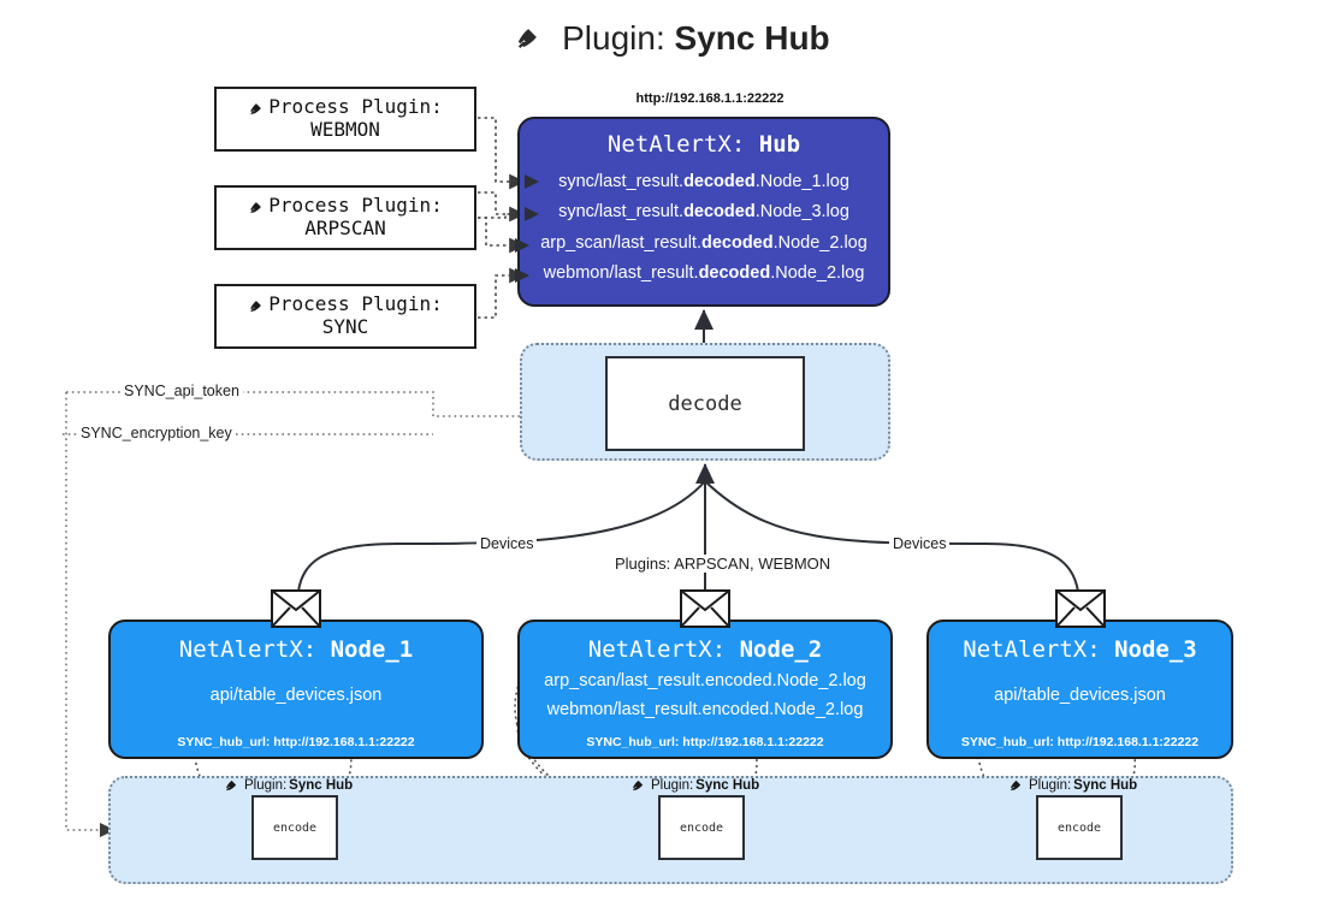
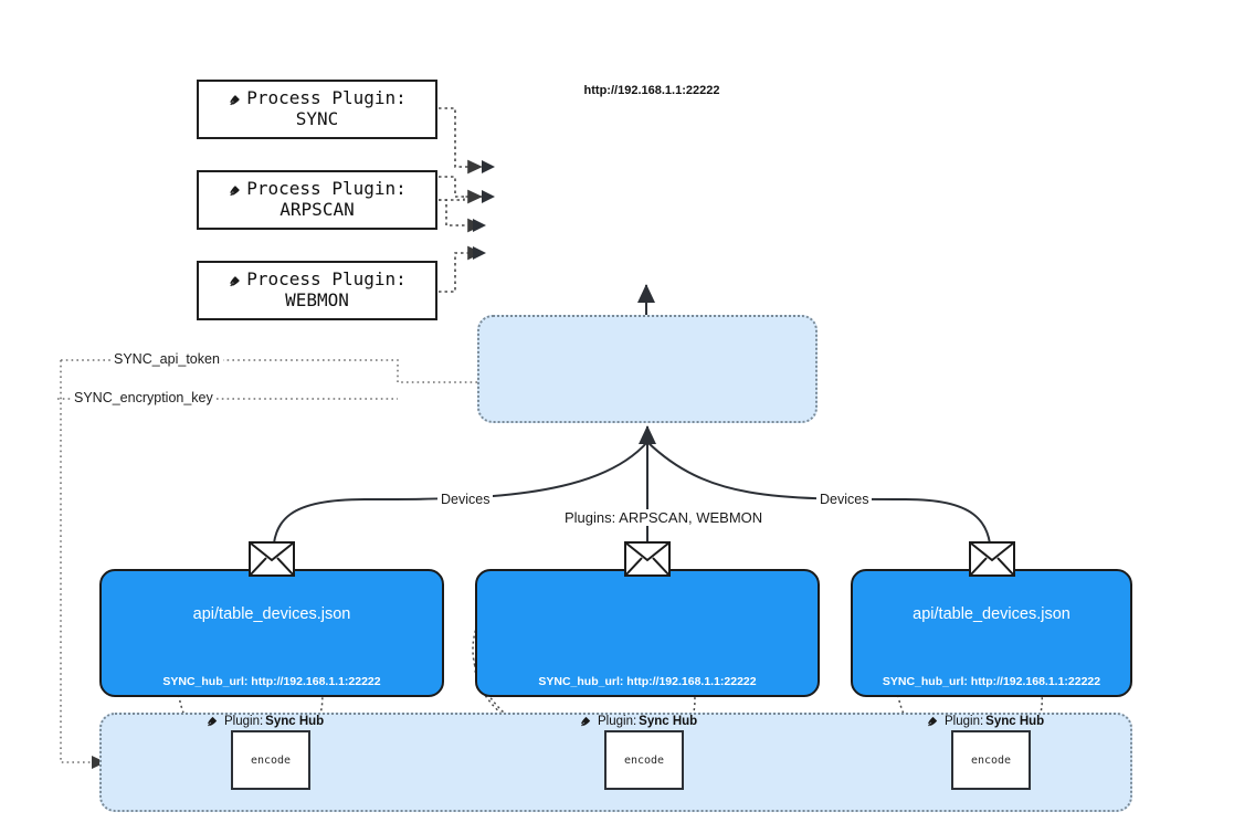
- Plugin: Sync Hub
  Process Plugin:
- WEBMON
+ SYNC
  Process Plugin:
  ARPSCAN
  Process Plugin:
- SYNC
+ WEBMON
  http://192.168.1.1:22222
- NetAlertX: Hub
- sync/last_result.decoded.Node_1.log
- sync/last_result.decoded.Node_3.log
- arp_scan/last_result.decoded.Node_2.log
- webmon/last_result.decoded.Node_2.log
- decode
  SYNC_api_token
  SYNC_encryption_key
  Devices
  Devices
  Plugins: ARPSCAN, WEBMON
- NetAlertX: Node_1
  api/table_devices.json
  SYNC_hub_url: http://192.168.1.1:22222
- NetAlertX: Node_2
- arp_scan/last_result.encoded.Node_2.log
- webmon/last_result.encoded.Node_2.log
  SYNC_hub_url: http://192.168.1.1:22222
- NetAlertX: Node_3
  api/table_devices.json
  SYNC_hub_url: http://192.168.1.1:22222
  Plugin:
  Sync Hub
  encode
  Plugin:
  Sync Hub
  encode
  Plugin:
  Sync Hub
  encode
